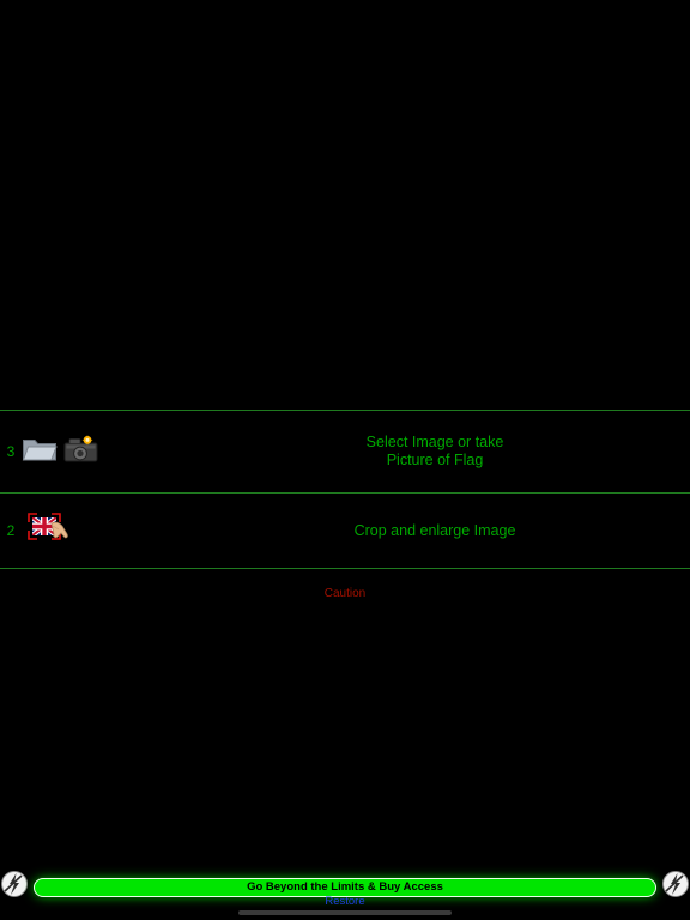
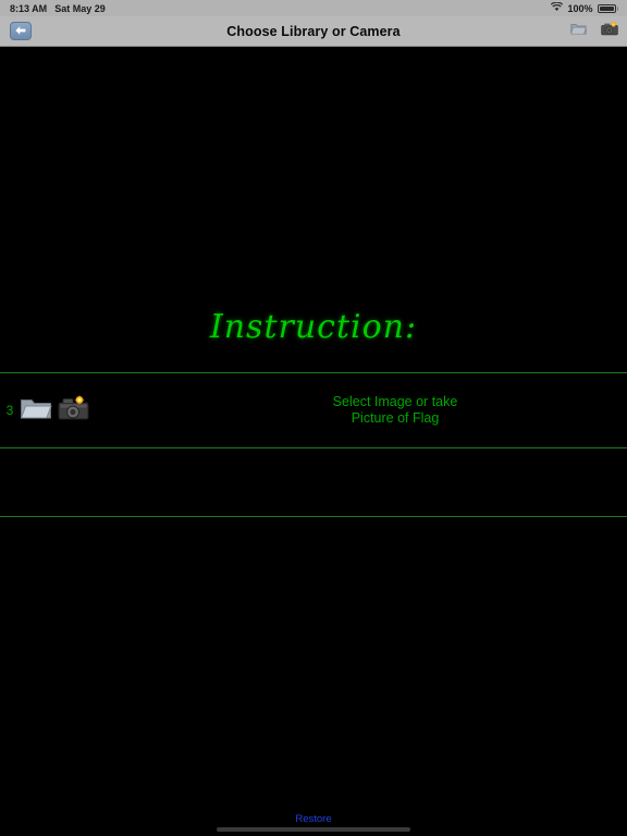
+ 8:13 AM
+ Sat May 29
+ 100%
+ Choose Library or Camera
+ Instruction:
  3
  Select Image or take
  Picture of Flag
- 2
- Crop and enlarge Image
- Caution
- Go Beyond the Limits & Buy Access
  Restore
